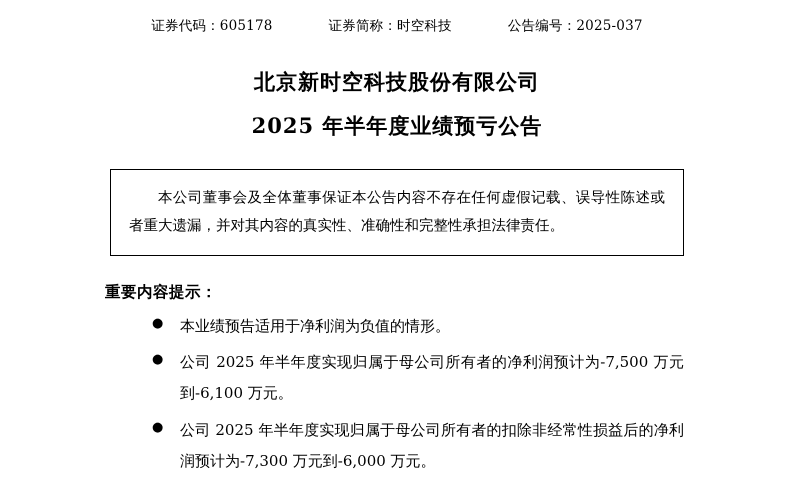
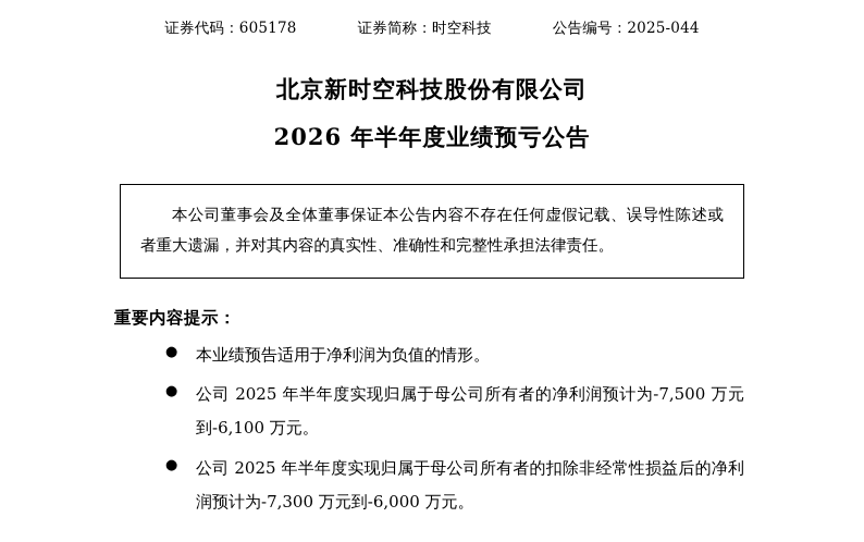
  证券代码：605178
  证券简称：时空科技
- 公告编号：2025-037
+ 公告编号：2025-044
  北京新时空科技股份有限公司
- 2025 年半年度业绩预亏公告
+ 2026 年半年度业绩预亏公告
  本公司董事会及全体董事保证本公告内容不存在任何虚假记载、误导性陈述或者重大遗漏，并对其内容的真实性、准确性和完整性承担法律责任。
  重要内容提示：
  ●
  本业绩预告适用于净利润为负值的情形。
  ●
  公司 2025 年半年度实现归属于母公司所有者的净利润预计为-7,500 万元到-6,100 万元。
  ●
  公司 2025 年半年度实现归属于母公司所有者的扣除非经常性损益后的净利润预计为-7,300 万元到-6,000 万元。
